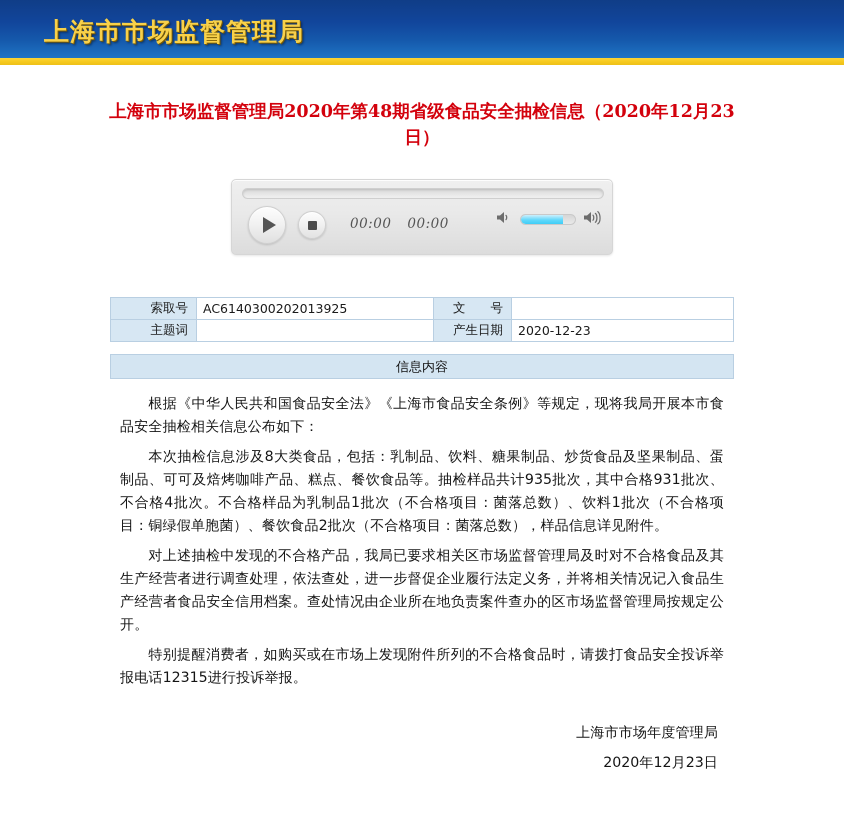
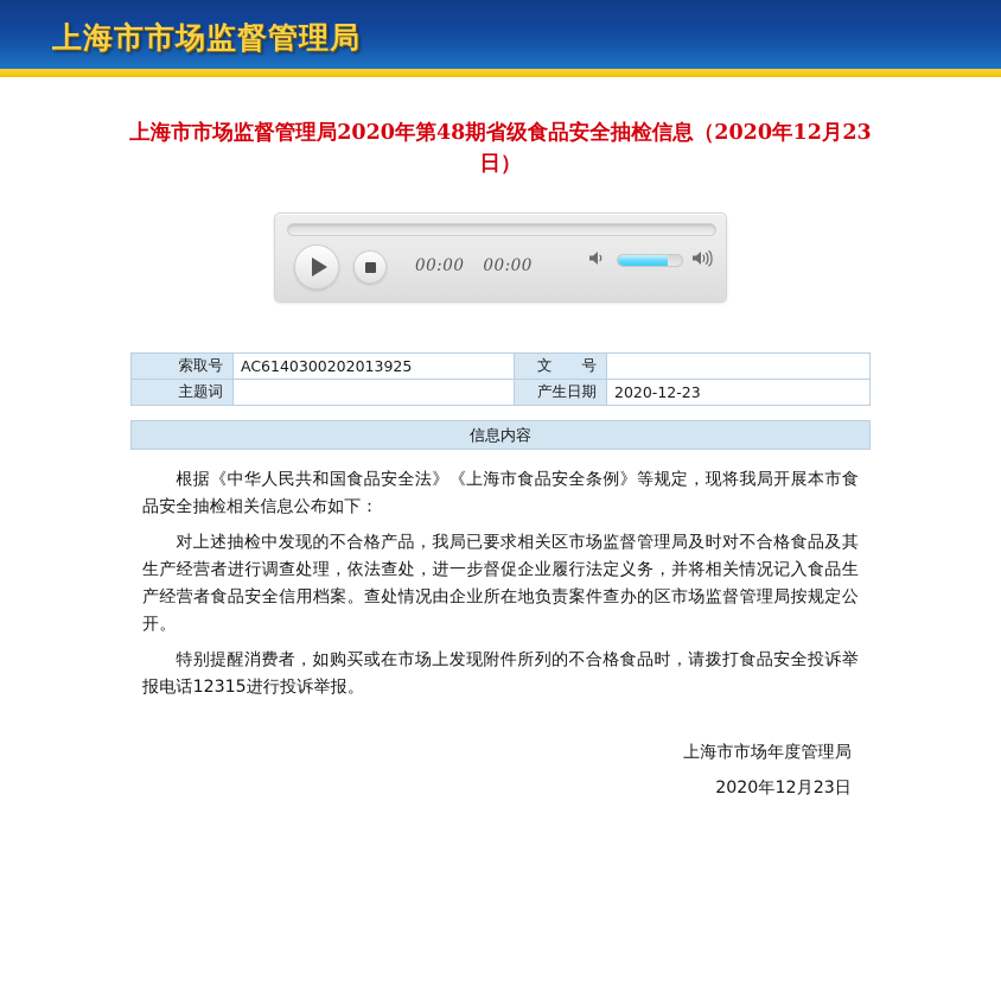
  上海市市场监督管理局
  上海市市场监督管理局2020年第48期省级食品安全抽检信息（2020年12月23日）
  00:00
  00:00
  索取号	AC6140300202013925	文 号
  主题词		产生日期	2020-12-23
  信息内容
  根据《中华人民共和国食品安全法》《上海市食品安全条例》等规定，现将我局开展本市食品安全抽检相关信息公布如下：
- 本次抽检信息涉及8大类食品，包括：乳制品、饮料、糖果制品、炒货食品及坚果制品、蛋制品、可可及焙烤咖啡产品、糕点、餐饮食品等。抽检样品共计935批次，其中合格931批次、不合格4批次。不合格样品为乳制品1批次（不合格项目：菌落总数）、饮料1批次（不合格项目：铜绿假单胞菌）、餐饮食品2批次（不合格项目：菌落总数），样品信息详见附件。
  对上述抽检中发现的不合格产品，我局已要求相关区市场监督管理局及时对不合格食品及其生产经营者进行调查处理，依法查处，进一步督促企业履行法定义务，并将相关情况记入食品生产经营者食品安全信用档案。查处情况由企业所在地负责案件查办的区市场监督管理局按规定公开。
  特别提醒消费者，如购买或在市场上发现附件所列的不合格食品时，请拨打食品安全投诉举报电话12315进行投诉举报。
  上海市市场年度管理局
  2020年12月23日
